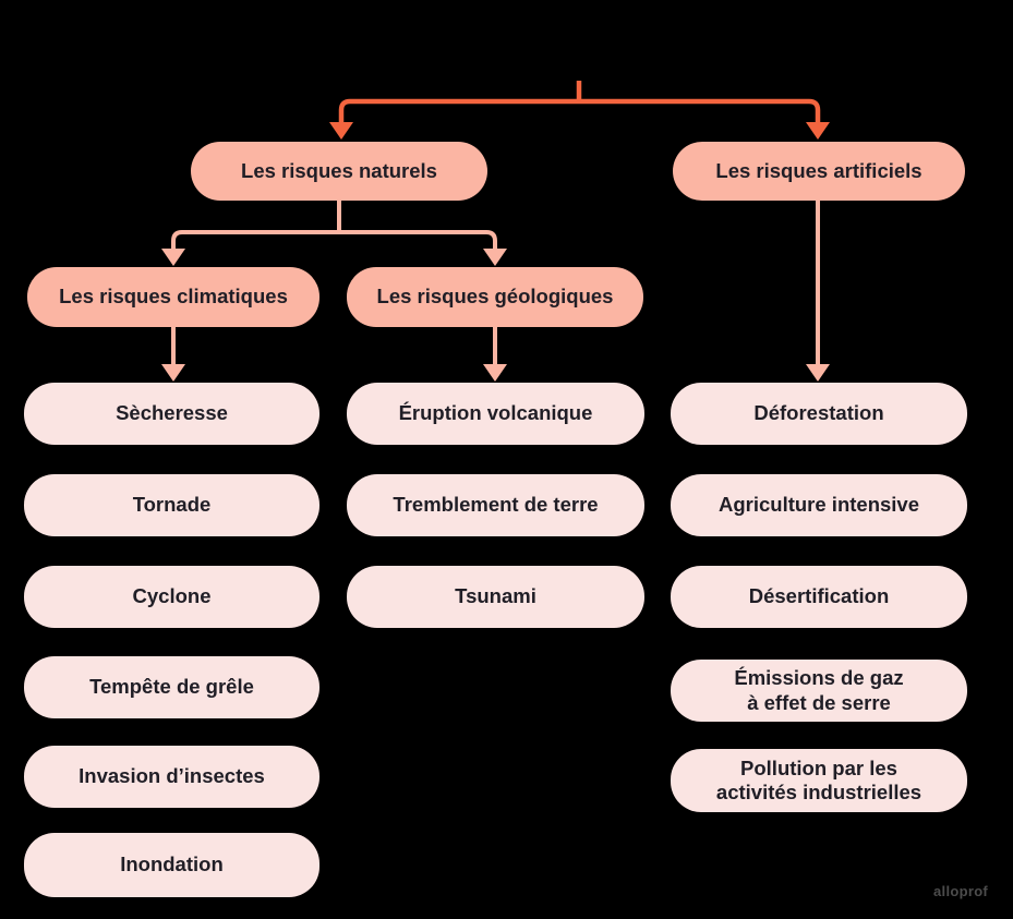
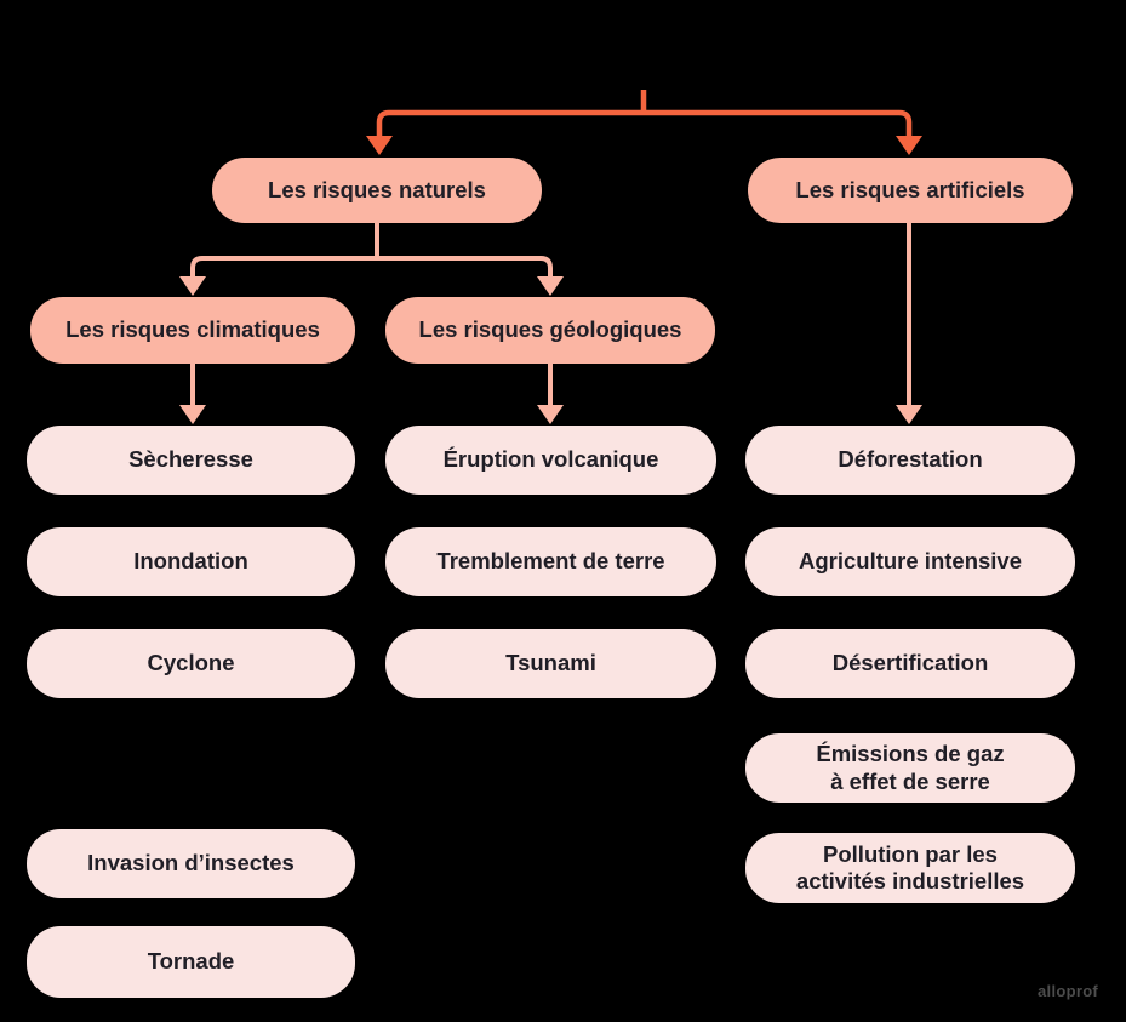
  Les risques naturels
  Les risques artificiels
  Les risques climatiques
  Les risques géologiques
  Sècheresse
- Tornade
+ Inondation
  Cyclone
- Tempête de grêle
  Invasion d’insectes
- Inondation
+ Tornade
  Éruption volcanique
  Tremblement de terre
  Tsunami
  Déforestation
  Agriculture intensive
  Désertification
  Émissions de gaz
  à effet de serre
  Pollution par les
  activités industrielles
  alloprof
